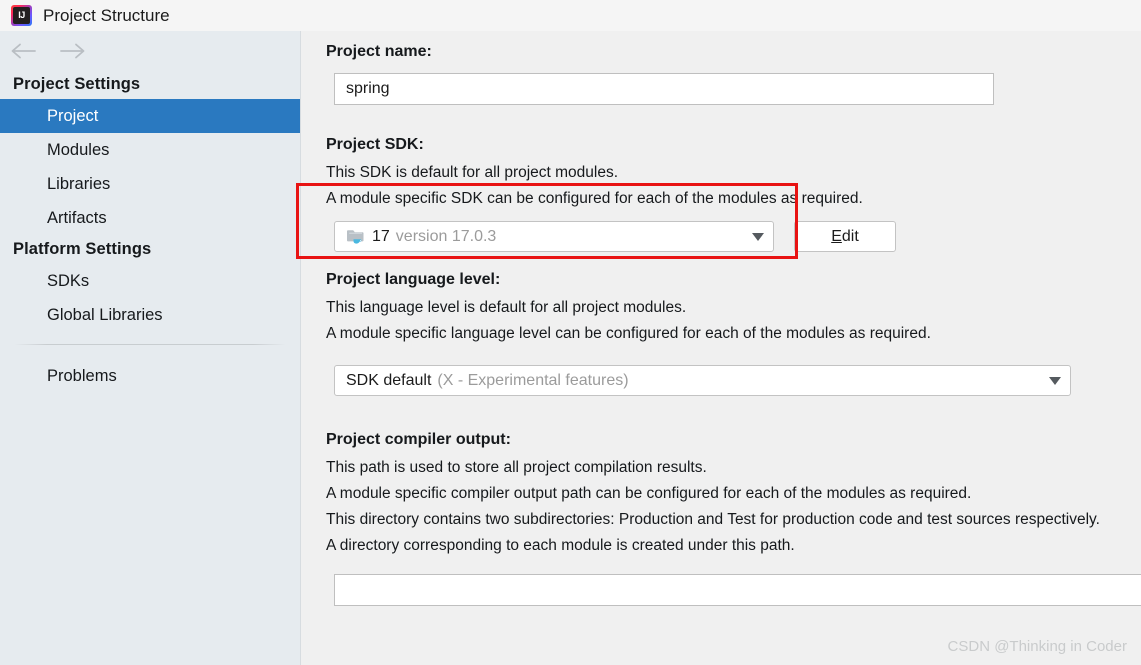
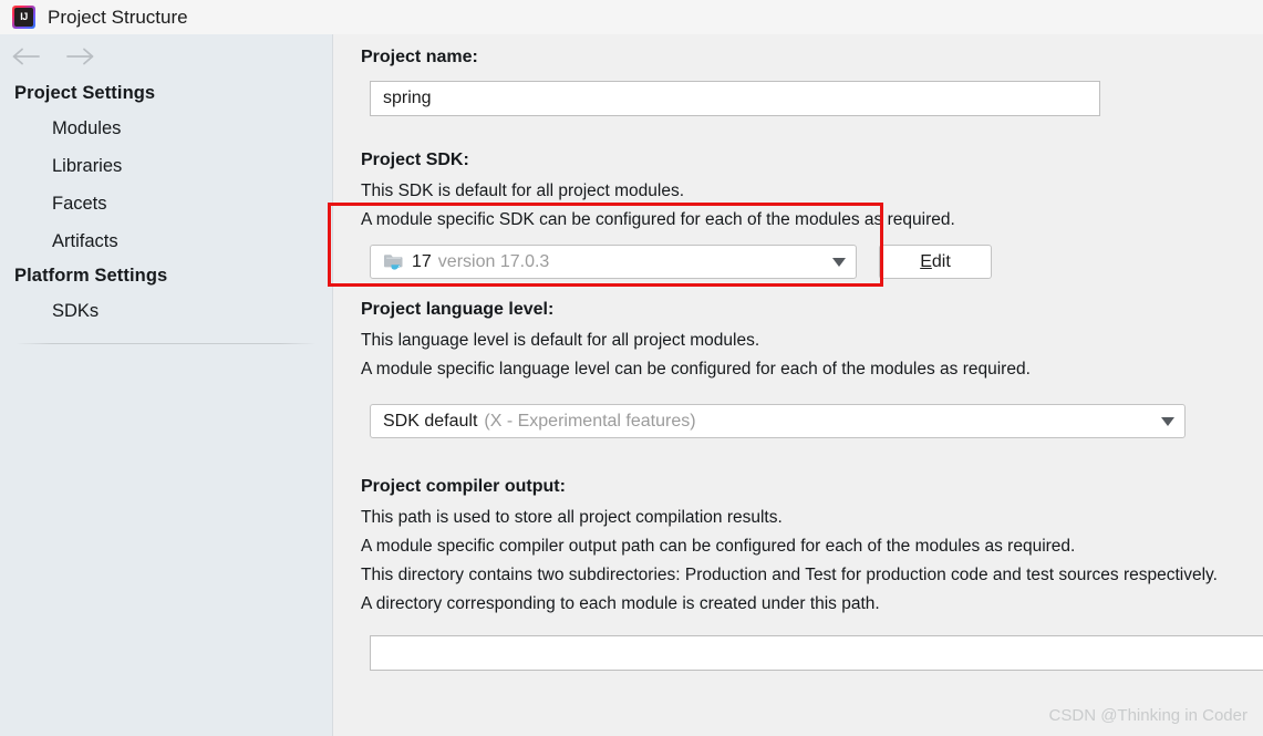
  IJ
  Project Structure
  Project Settings
- Project
  Modules
  Libraries
+ Facets
  Artifacts
  Platform Settings
  SDKs
- Global Libraries
- Problems
  Project name:
  spring
  Project SDK:
  This SDK is default for all project modules.
  A module specific SDK can be configured for each of the modules as required.
  17
  version 17.0.3
  E
  dit
  Project language level:
  This language level is default for all project modules.
  A module specific language level can be configured for each of the modules as required.
  SDK default
  (X - Experimental features)
  Project compiler output:
  This path is used to store all project compilation results.
  A module specific compiler output path can be configured for each of the modules as required.
  This directory contains two subdirectories: Production and Test for production code and test sources respectively.
  A directory corresponding to each module is created under this path.
  CSDN @Thinking in Coder
